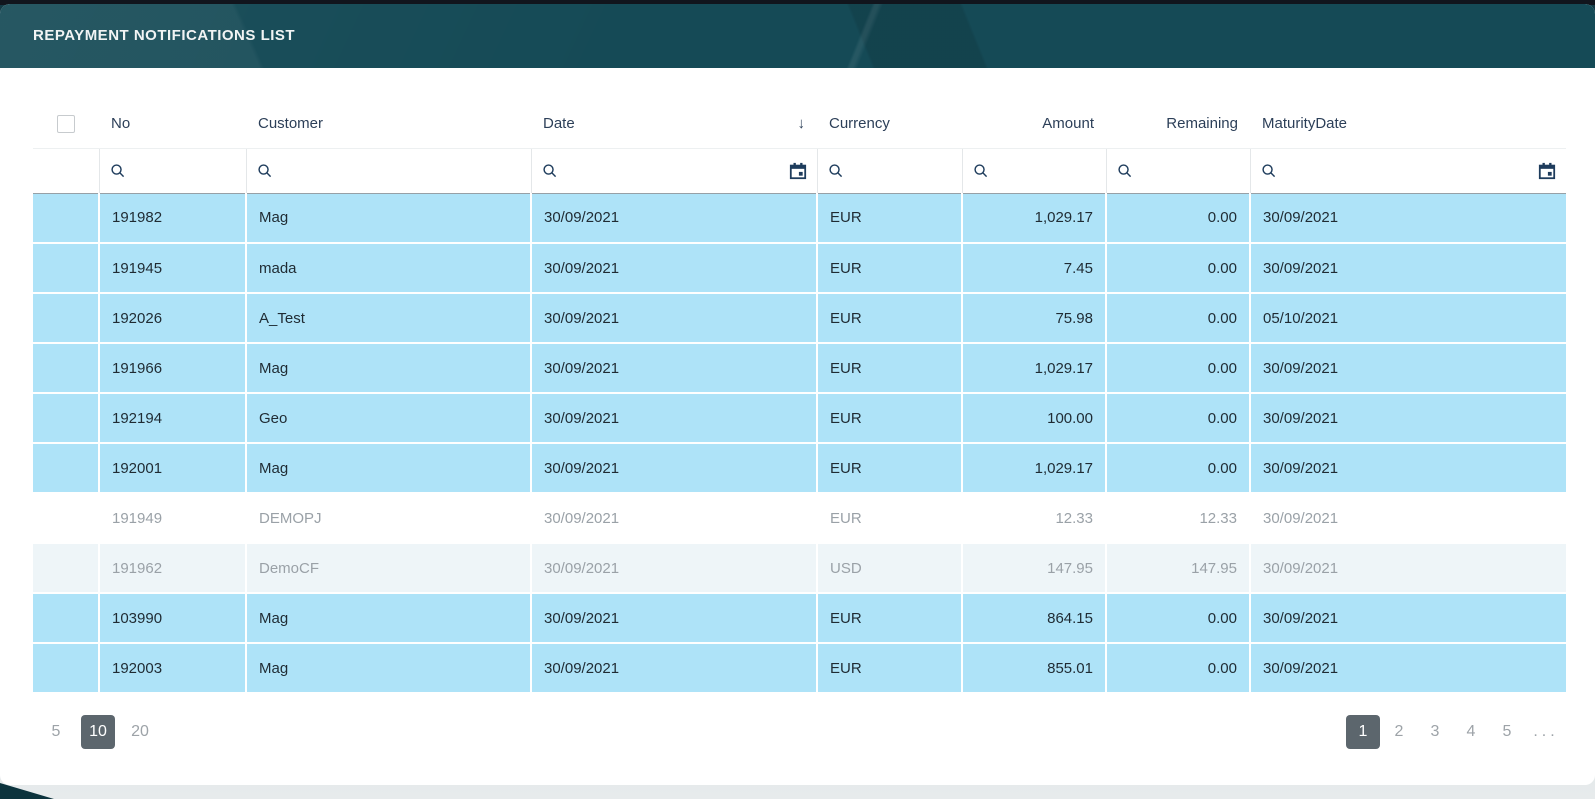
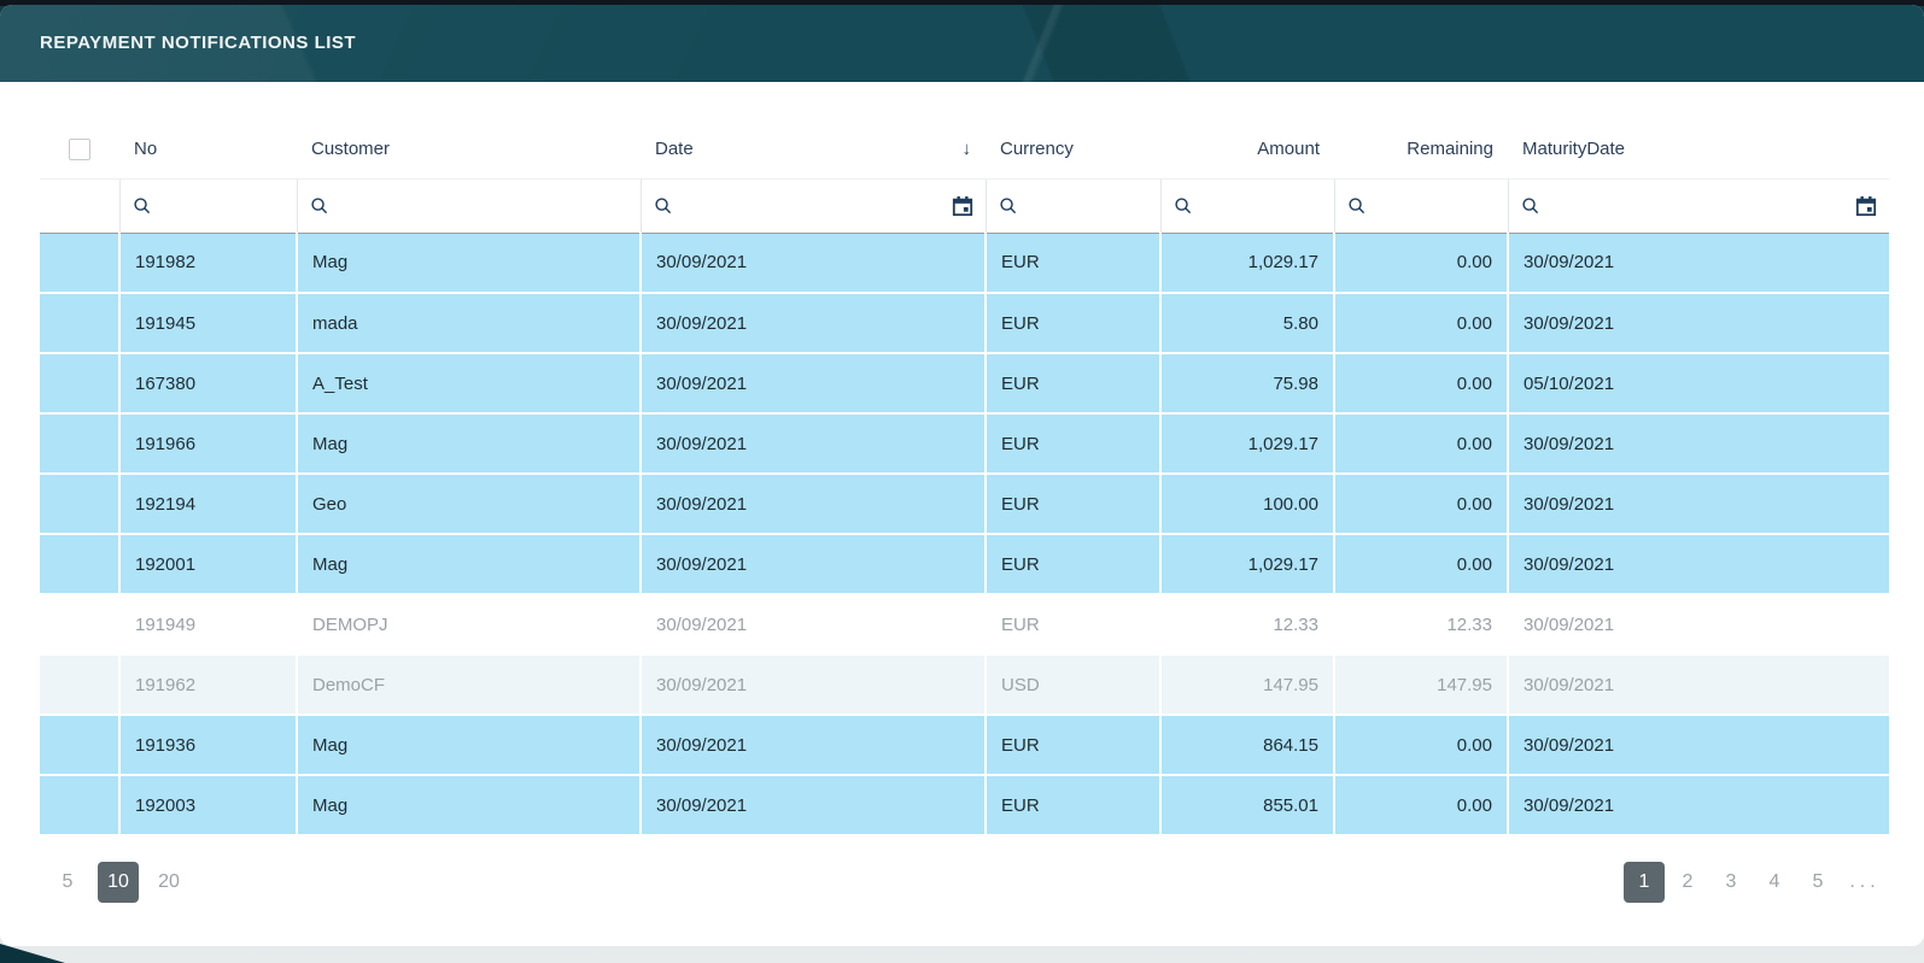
  REPAYMENT NOTIFICATIONS LIST
  	No	Customer	Date ↓	Currency	Amount	Remaining	MaturityDate
  	191982	Mag	30/09/2021	EUR	1,029.17	0.00	30/09/2021
- 	191945	mada	30/09/2021	EUR	7.45	0.00	30/09/2021
+ 	191945	mada	30/09/2021	EUR	5.80	0.00	30/09/2021
- 	192026	A_Test	30/09/2021	EUR	75.98	0.00	05/10/2021
+ 	167380	A_Test	30/09/2021	EUR	75.98	0.00	05/10/2021
  	191966	Mag	30/09/2021	EUR	1,029.17	0.00	30/09/2021
  	192194	Geo	30/09/2021	EUR	100.00	0.00	30/09/2021
  	192001	Mag	30/09/2021	EUR	1,029.17	0.00	30/09/2021
  	191949	DEMOPJ	30/09/2021	EUR	12.33	12.33	30/09/2021
  	191962	DemoCF	30/09/2021	USD	147.95	147.95	30/09/2021
- 	103990	Mag	30/09/2021	EUR	864.15	0.00	30/09/2021
+ 	191936	Mag	30/09/2021	EUR	864.15	0.00	30/09/2021
  	192003	Mag	30/09/2021	EUR	855.01	0.00	30/09/2021
  5
  10
  20
  1
  2
  3
  4
  5
  ...
